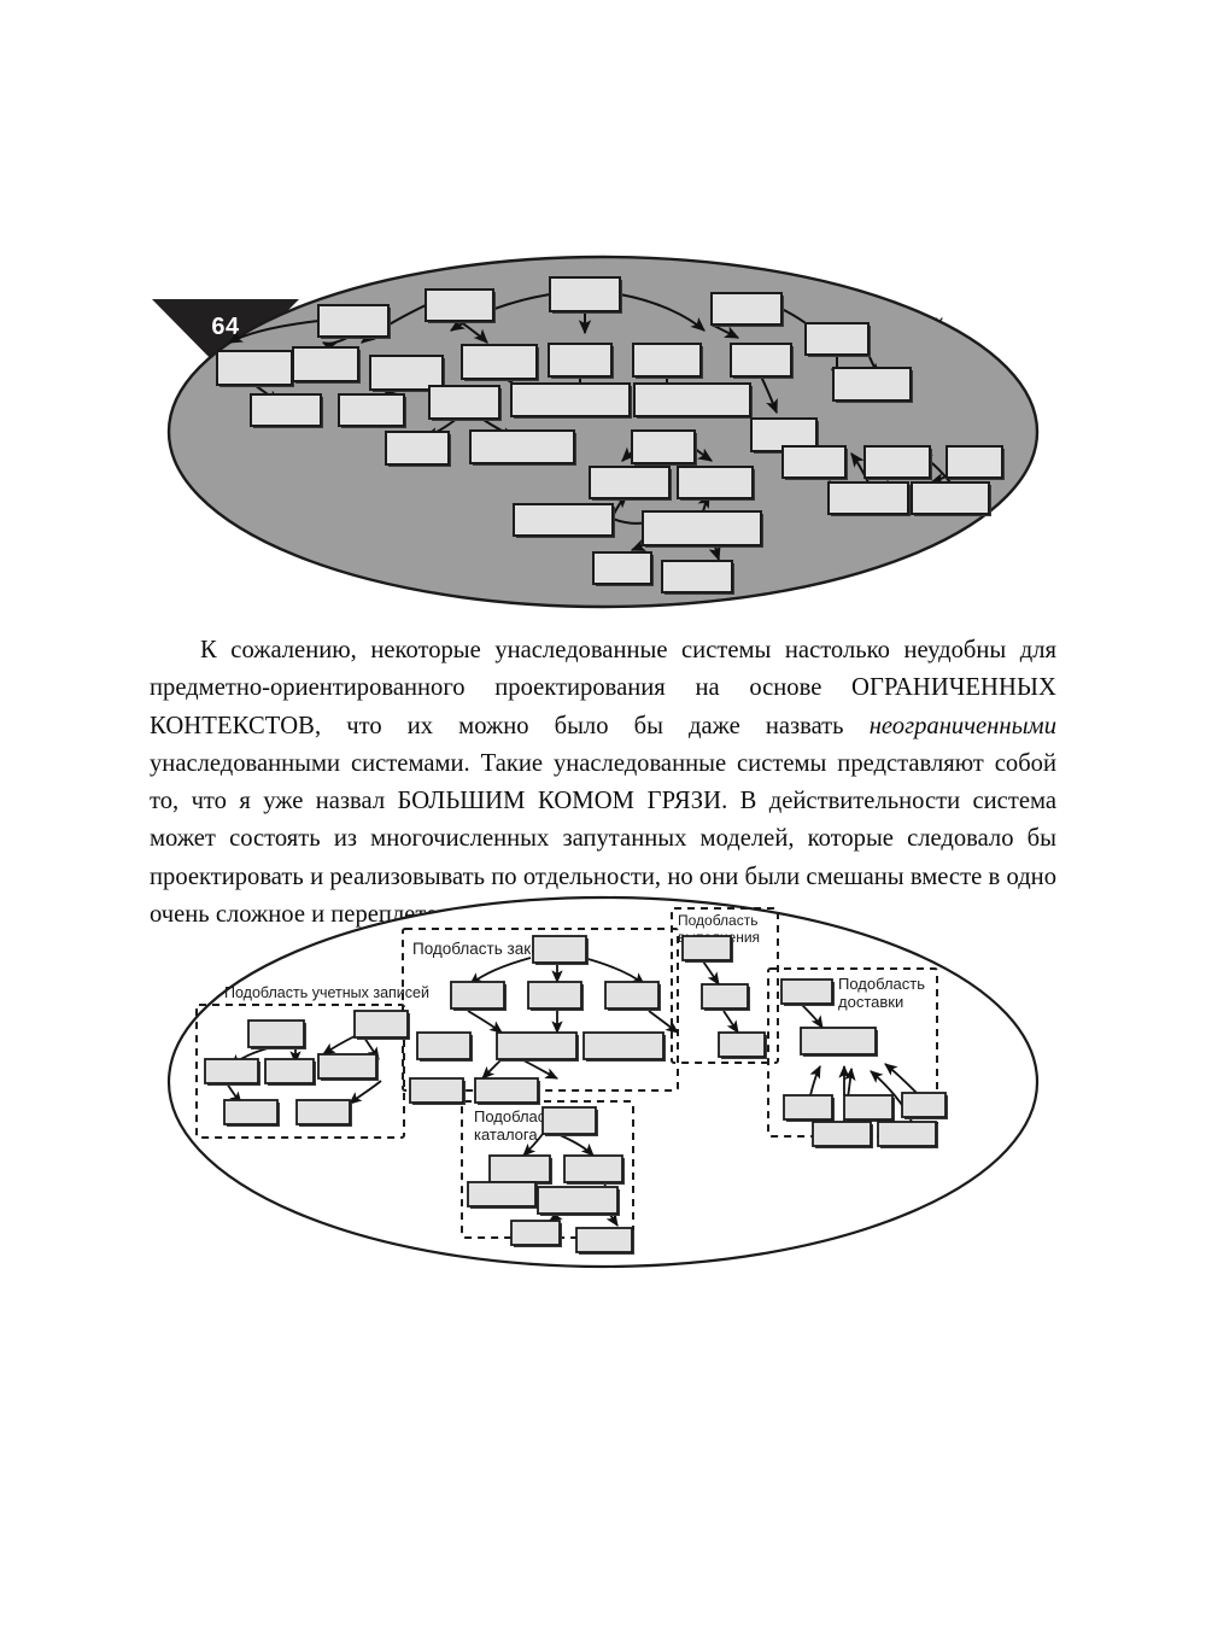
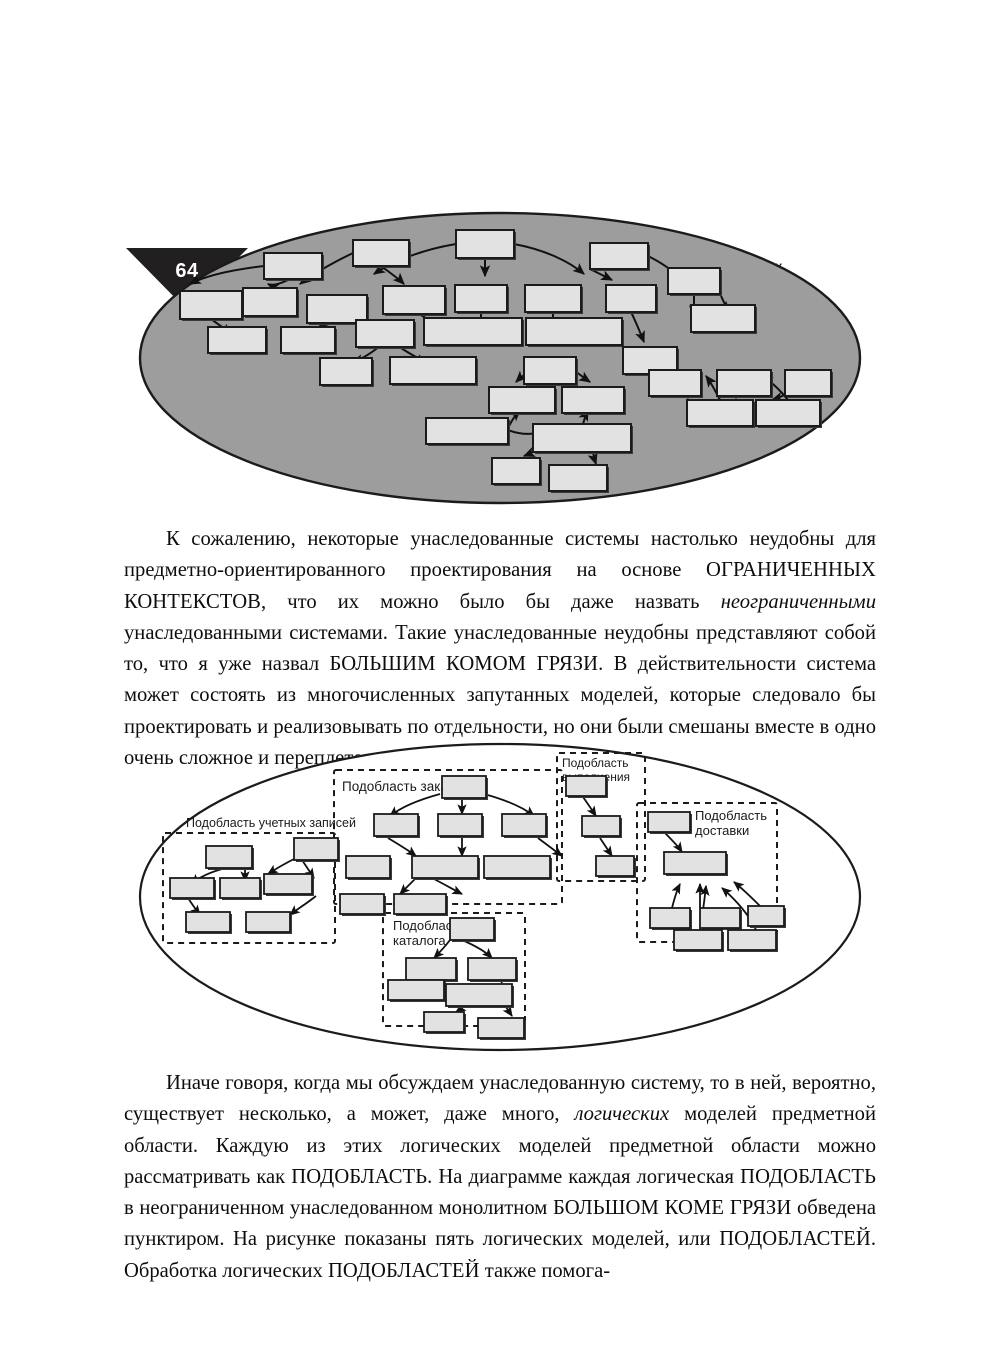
  64
- К сожалению, некоторые унаследованные системы настолько неудобны для предметно-ориентированного проектирования на основе ОГРАНИЧЕННЫХ КОНТЕКСТОВ, что их можно было бы даже назвать неограниченными унаследованными системами. Такие унаследованные системы представляют собой то, что я уже назвал БОЛЬШИМ КОМОМ ГРЯЗИ. В действительности система может состоять из многочисленных запутанных моделей, которые следовало бы проектировать и реализовывать по отдельности, но они были смешаны вместе в одно очень сложное и перепле
+ К сожалению, некоторые унаследованные системы настолько неудобны для предметно-ориентированного проектирования на основе ОГРАНИЧЕННЫХ КОНТЕКСТОВ, что их можно было бы даже назвать неограниченными унаследованными системами. Такие унаследованные неудобны представляют собой то, что я уже назвал БОЛЬШИМ КОМОМ ГРЯЗИ. В действительности система может состоять из многочисленных запутанных моделей, которые следовало бы проектировать и реализовывать по отдельности, но они были смешаны вместе в одно очень сложное и перепле
  Подобласть учетных записей
  Подобласть зак
  Подобласть
  Подобласть
  доставки
  Подоблас
  каталога
+ Иначе говоря, когда мы обсуждаем унаследованную систему, то в ней, вероятно, существует несколько, а может, даже много, логических моделей предметной области. Каждую из этих логических моделей предметной области можно рассматривать как ПОДОБЛАСТЬ. На диаграмме каждая логическая ПОДОБЛАСТЬ в неограниченном унаследованном монолитном БОЛЬШОМ КОМЕ ГРЯЗИ обведена пунктиром. На рисунке показаны пять логических моделей, или ПОДОБЛАСТЕЙ. Обработка логических ПОДОБЛАСТЕЙ также помога-
